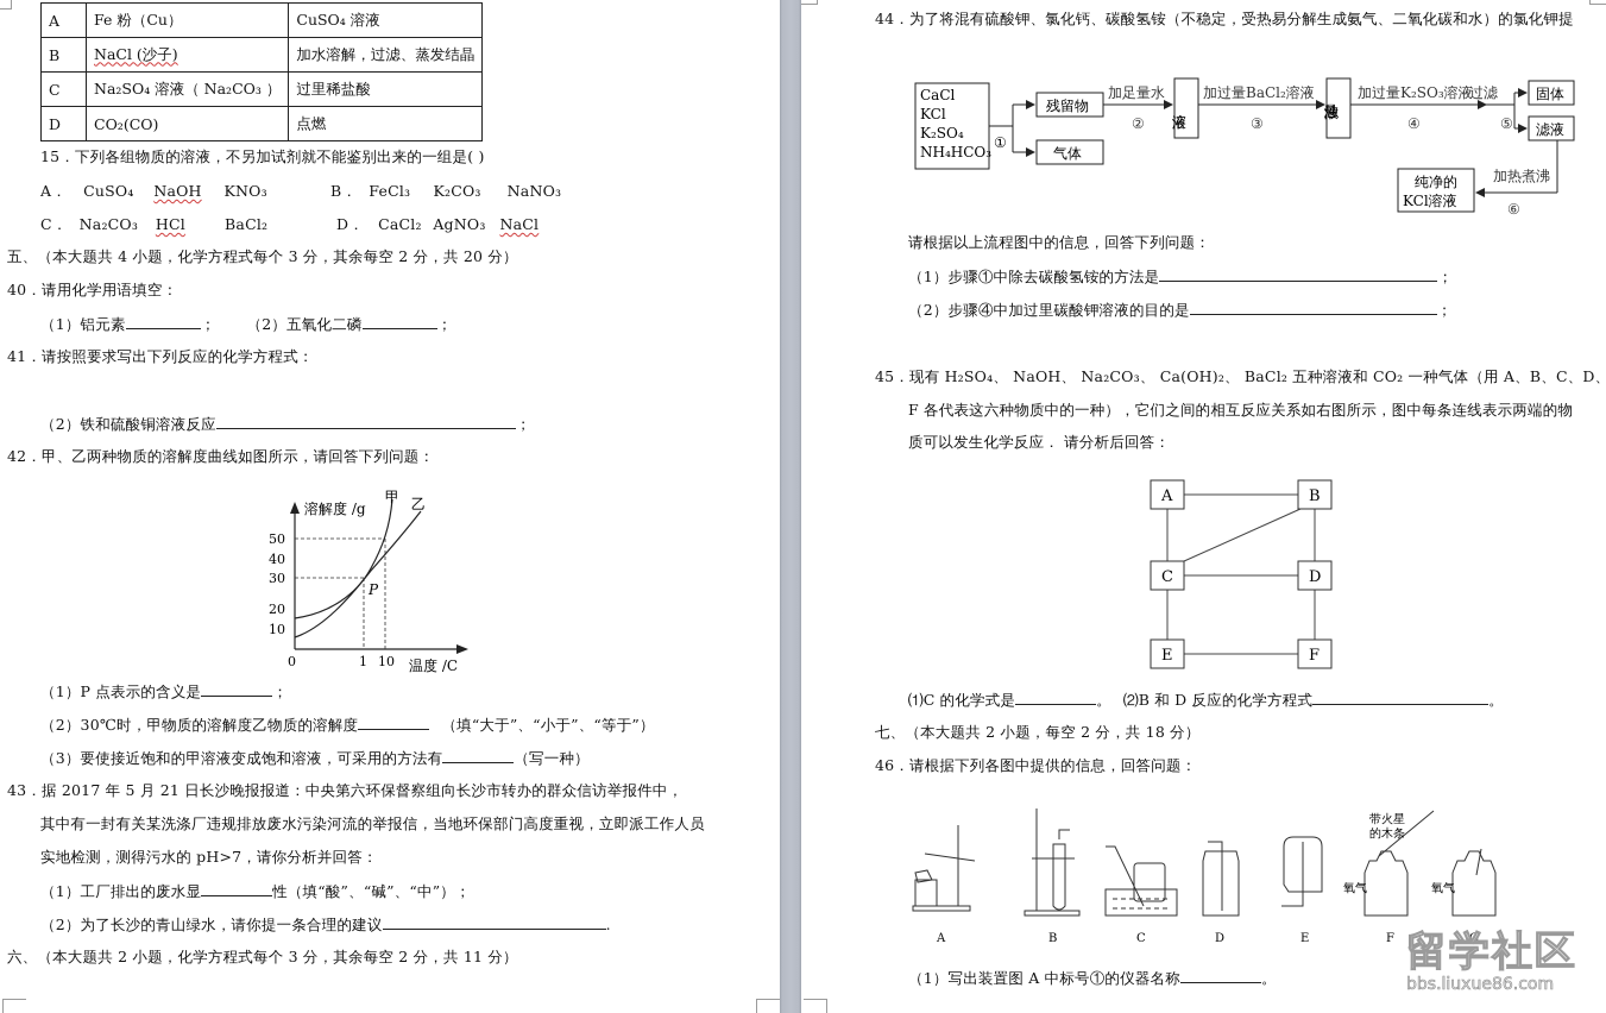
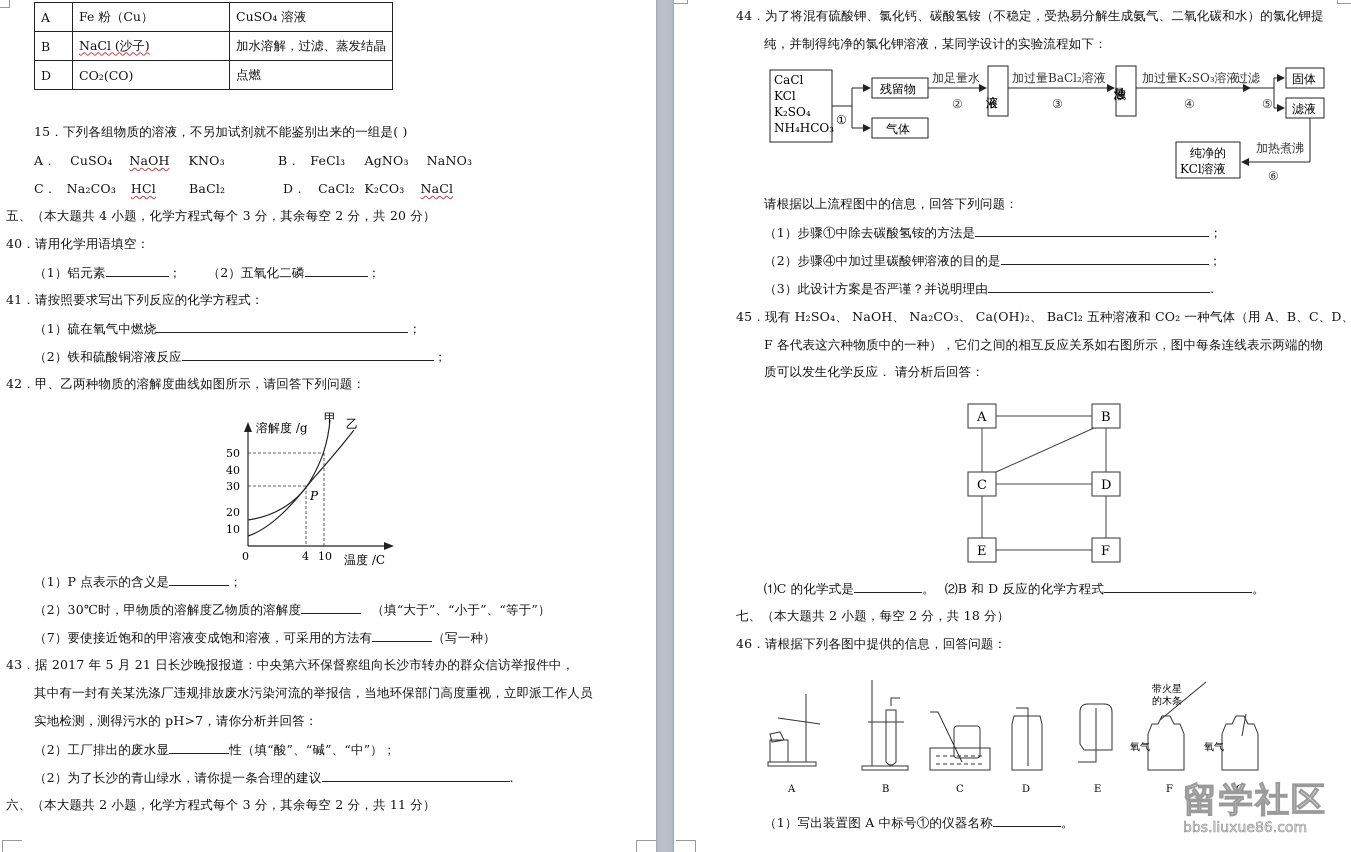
  A	Fe 粉（Cu）	CuSO₄ 溶液
  B	NaCl (沙子)	加水溶解，过滤、蒸发结晶
- C	Na₂SO₄ 溶液（ Na₂CO₃ ）	过里稀盐酸
  D	CO₂(CO)	点燃
  15．下列各组物质的溶液，不另加试剂就不能鉴别出来的一组是( )
  A． CuSO₄ NaOH KNO₃
- B． FeCl₃ K₂CO₃ NaNO₃
+ B． FeCl₃ AgNO₃ NaNO₃
  C． Na₂CO₃ HCl BaCl₂
- D． CaCl₂ AgNO₃ NaCl
+ D． CaCl₂ K₂CO₃ NaCl
  五、（本大题共 4 小题，化学方程式每个 3 分，其余每空 2 分，共 20 分）
  40．请用化学用语填空：
  （1）铝元素 ； （2）五氧化二磷 ；
  41．请按照要求写出下列反应的化学方程式：
+ （1）硫在氧气中燃烧 ；
  （2）铁和硫酸铜溶液反应 ；
  42．甲、乙两种物质的溶解度曲线如图所示，请回答下列问题：
  溶解度 /g
  甲
  乙
  50
  40
  30
  20
  10
  0
- 1
+ 4
  10
  P
  温度 /C
  （1）P 点表示的含义是 ；
  （2）30℃时，甲物质的溶解度乙物质的溶解度 （填“大于”、“小于”、“等于”）
- （3）要使接近饱和的甲溶液变成饱和溶液，可采用的方法有 （写一种）
+ （7）要使接近饱和的甲溶液变成饱和溶液，可采用的方法有 （写一种）
  43．据 2017 年 5 月 21 日长沙晚报报道：中央第六环保督察组向长沙市转办的群众信访举报件中，
  其中有一封有关某洗涤厂违规排放废水污染河流的举报信，当地环保部门高度重视，立即派工作人员
  实地检测，测得污水的 pH>7，请你分析并回答：
- （1）工厂排出的废水显 性（填“酸”、“碱”、“中”）；
+ （2）工厂排出的废水显 性（填“酸”、“碱”、“中”）；
  （2）为了长沙的青山绿水，请你提一条合理的建议 .
  六、（本大题共 2 小题，化学方程式每个 3 分，其余每空 2 分，共 11 分）
  44．为了将混有硫酸钾、氯化钙、碳酸氢铵（不稳定，受热易分解生成氨气、二氧化碳和水）的氯化钾提
+ 纯，并制得纯净的氯化钾溶液，某同学设计的实验流程如下：
  CaCl
  KCl
  K₂SO₄
  NH₄HCO₃
  ①
  残留物
  气体
  加足量水
  ②
  加过量BaCl₂溶液
  ③
  加过量K₂SO₃溶液
  ④
  过滤
  ⑤
  固体
  滤液
  加热煮沸
  ⑥
  纯净的
  KCl溶液
  请根据以上流程图中的信息，回答下列问题：
  （1）步骤①中除去碳酸氢铵的方法是 ；
  （2）步骤④中加过里碳酸钾溶液的目的是 ；
+ （3）此设计方案是否严谨？并说明理由 .
  45．现有 H₂SO₄、 NaOH、 Na₂CO₃、 Ca(OH)₂、 BaCl₂ 五种溶液和 CO₂ 一种气体（用 A、B、C、D、
  F 各代表这六种物质中的一种），它们之间的相互反应关系如右图所示，图中每条连线表示两端的物
  质可以发生化学反应． 请分析后回答：
  A
  B
  C
  D
  E
  F
  ⑴C 的化学式是 。 ⑵B 和 D 反应的化学方程式 。
  七、（本大题共 2 小题，每空 2 分，共 18 分）
  46．请根据下列各图中提供的信息，回答问题：
  带火星
  的木条
  氧气
  氧气
  A
  B
  C
  D
  E
  F
  G
  （1）写出装置图 A 中标号①的仪器名称 。
  留学社区
  bbs.liuxue86.com
